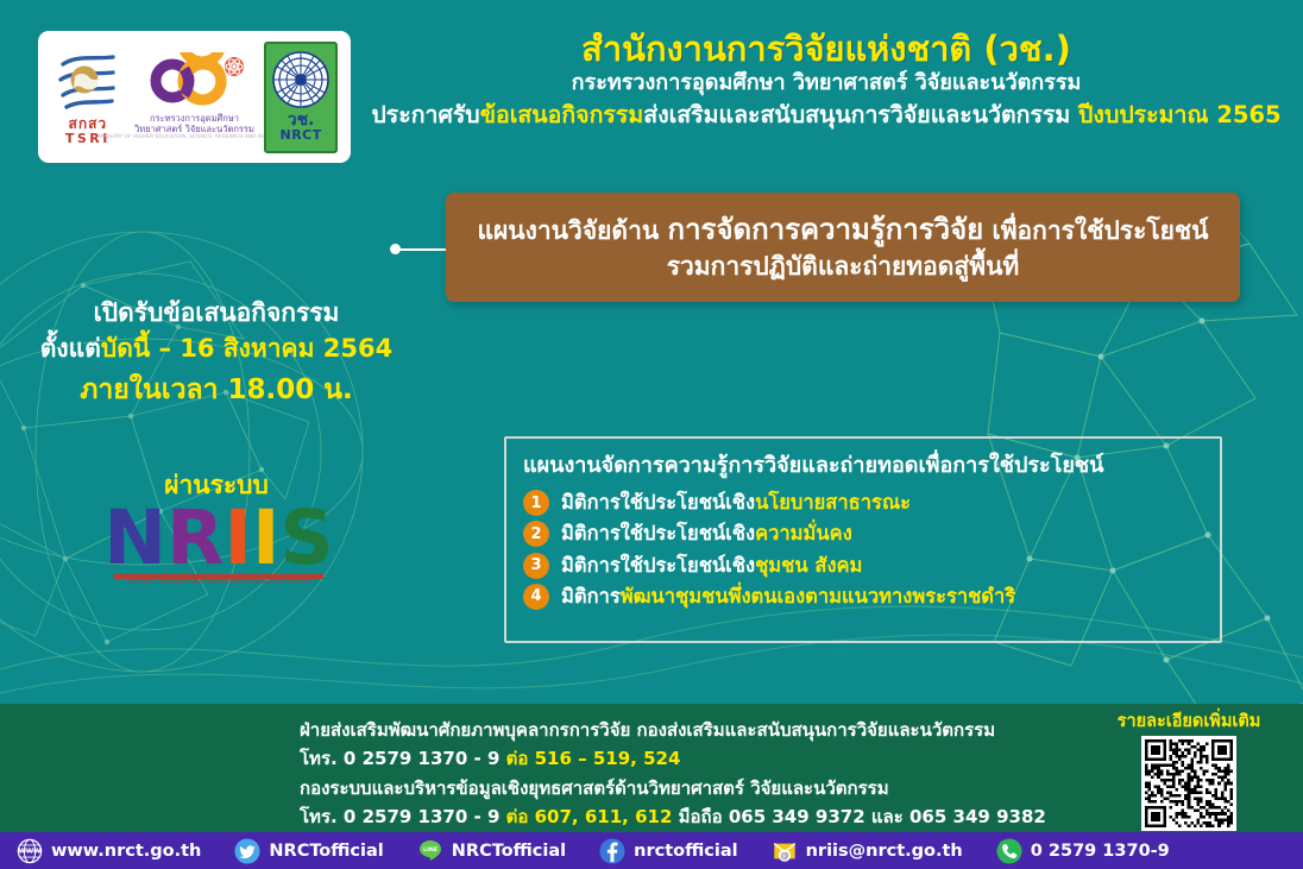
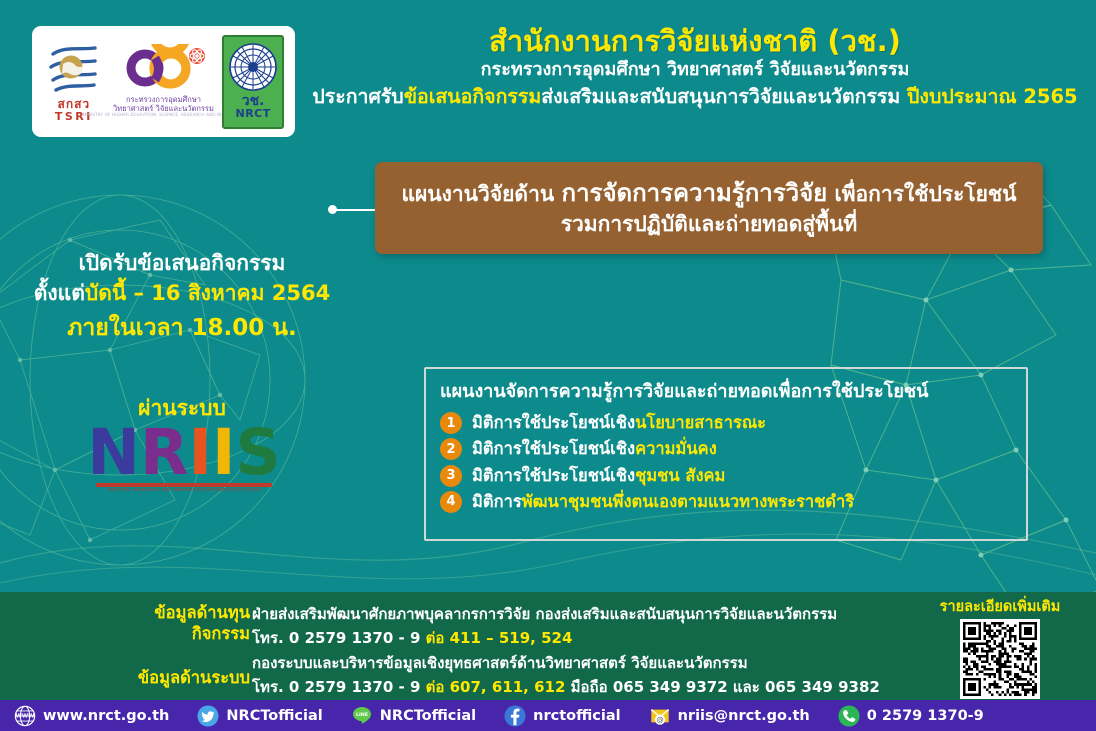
  สกสว
  TSRI
  กระทรวงการอุดมศึกษา
  วิทยาศาสตร์ วิจัยและนวัตกรรม
  วช.
  NRCT
  สำนักงานการวิจัยแห่งชาติ (วช.)
  กระทรวงการอุดมศึกษา วิทยาศาสตร์ วิจัยและนวัตกรรม
  ประกาศรับข้อเสนอกิจกรรมส่งเสริมและสนับสนุนการวิจัยและนวัตกรรม ปีงบประมาณ 2565
  แผนงานวิจัยด้าน การจัดการความรู้การวิจัย เพื่อการใช้ประโยชน์
  รวมการปฏิบัติและถ่ายทอดสู่พื้นที่
  เปิดรับข้อเสนอกิจกรรม
  ตั้งแต่บัดนี้ – 16 สิงหาคม 2564
  ภายในเวลา 18.00 น.
  ผ่านระบบ
  N
  R
  I
  I
  S
  แผนงานจัดการความรู้การวิจัยและถ่ายทอดเพื่อการใช้ประโยชน์
  1
  มิติการใช้ประโยชน์เชิงนโยบายสาธารณะ
  2
  มิติการใช้ประโยชน์เชิงความมั่นคง
  3
  มิติการใช้ประโยชน์เชิงชุมชน สังคม
  4
  มิติการพัฒนาชุมชนพึ่งตนเองตามแนวทางพระราชดำริ
+ ข้อมูลด้านทุนกิจกรรม
+ ข้อมูลด้านระบบ
  ฝ่ายส่งเสริมพัฒนาศักยภาพบุคลากรการวิจัย กองส่งเสริมและสนับสนุนการวิจัยและนวัตกรรม
- โทร. 0 2579 1370 - 9 ต่อ 516 – 519, 524
+ โทร. 0 2579 1370 - 9 ต่อ 411 – 519, 524
  กองระบบและบริหารข้อมูลเชิงยุทธศาสตร์ด้านวิทยาศาสตร์ วิจัยและนวัตกรรม
  โทร. 0 2579 1370 - 9 ต่อ 607, 611, 612 มือถือ 065 349 9372 และ 065 349 9382
  รายละเอียดเพิ่มเติม
  www.nrct.go.th
  NRCTofficial
  NRCTofficial
  nrctofficial
  @
  nriis@nrct.go.th
  0 2579 1370-9
